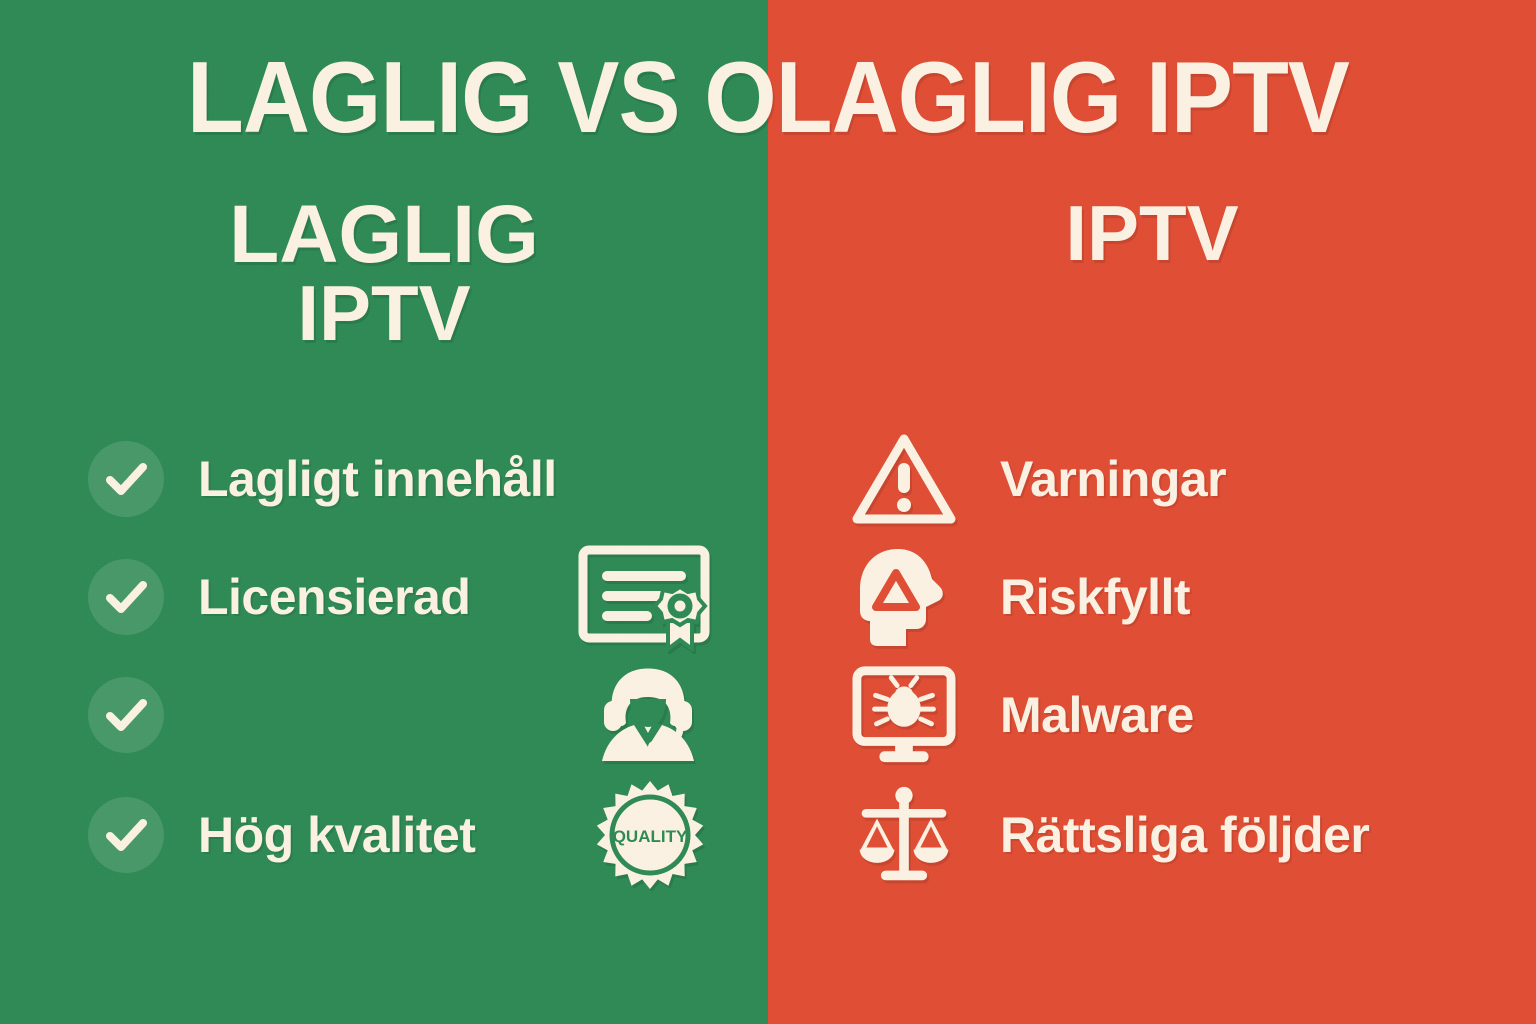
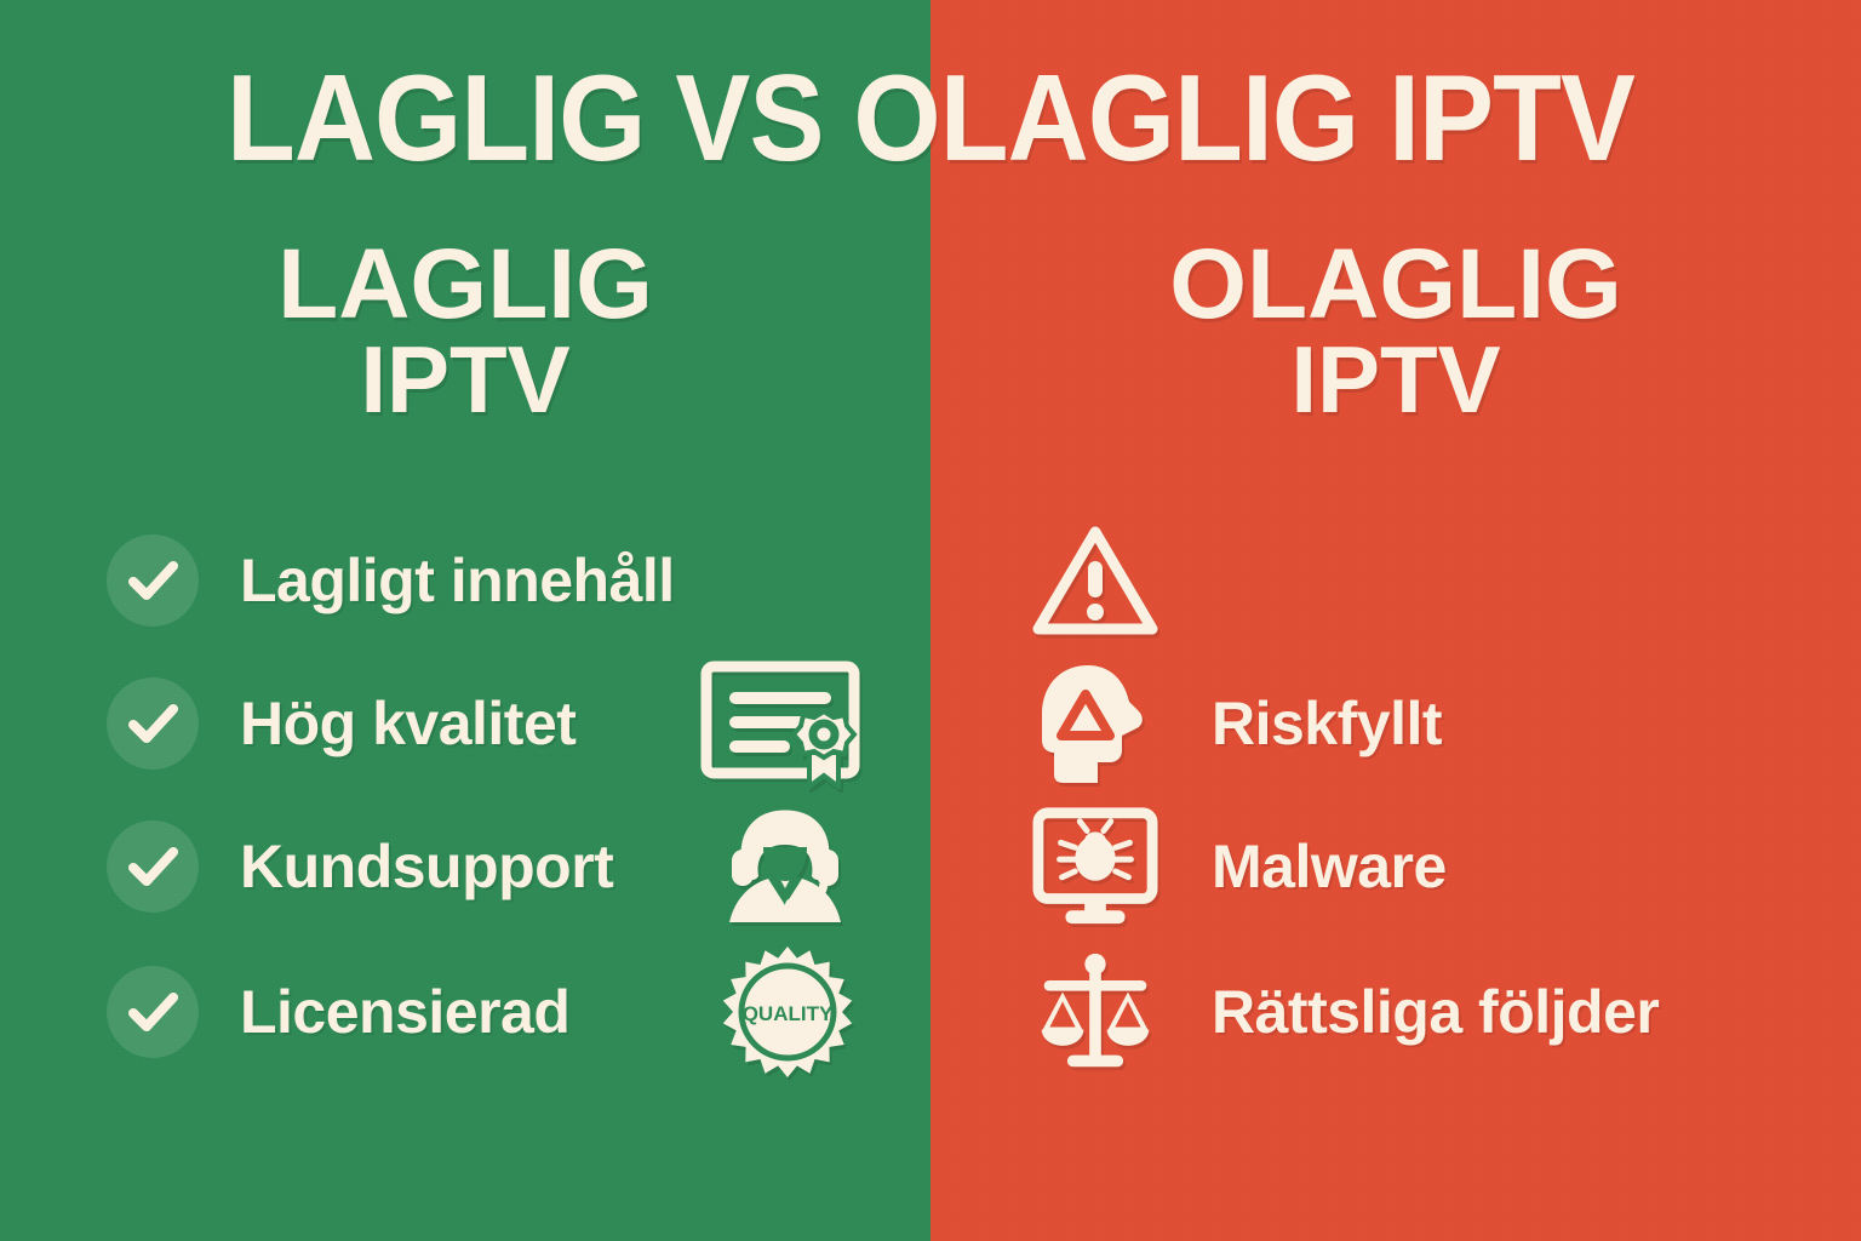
  LAGLIG VS OLAGLIG IPTV
  LAGLIG
  IPTV
+ OLAGLIG
  IPTV
  Lagligt innehåll
- Licensierad
+ Hög kvalitet
+ Kundsupport
- Hög kvalitet
+ Licensierad
  QUALITY
- Varningar
  Riskfyllt
  Malware
  Rättsliga följder
